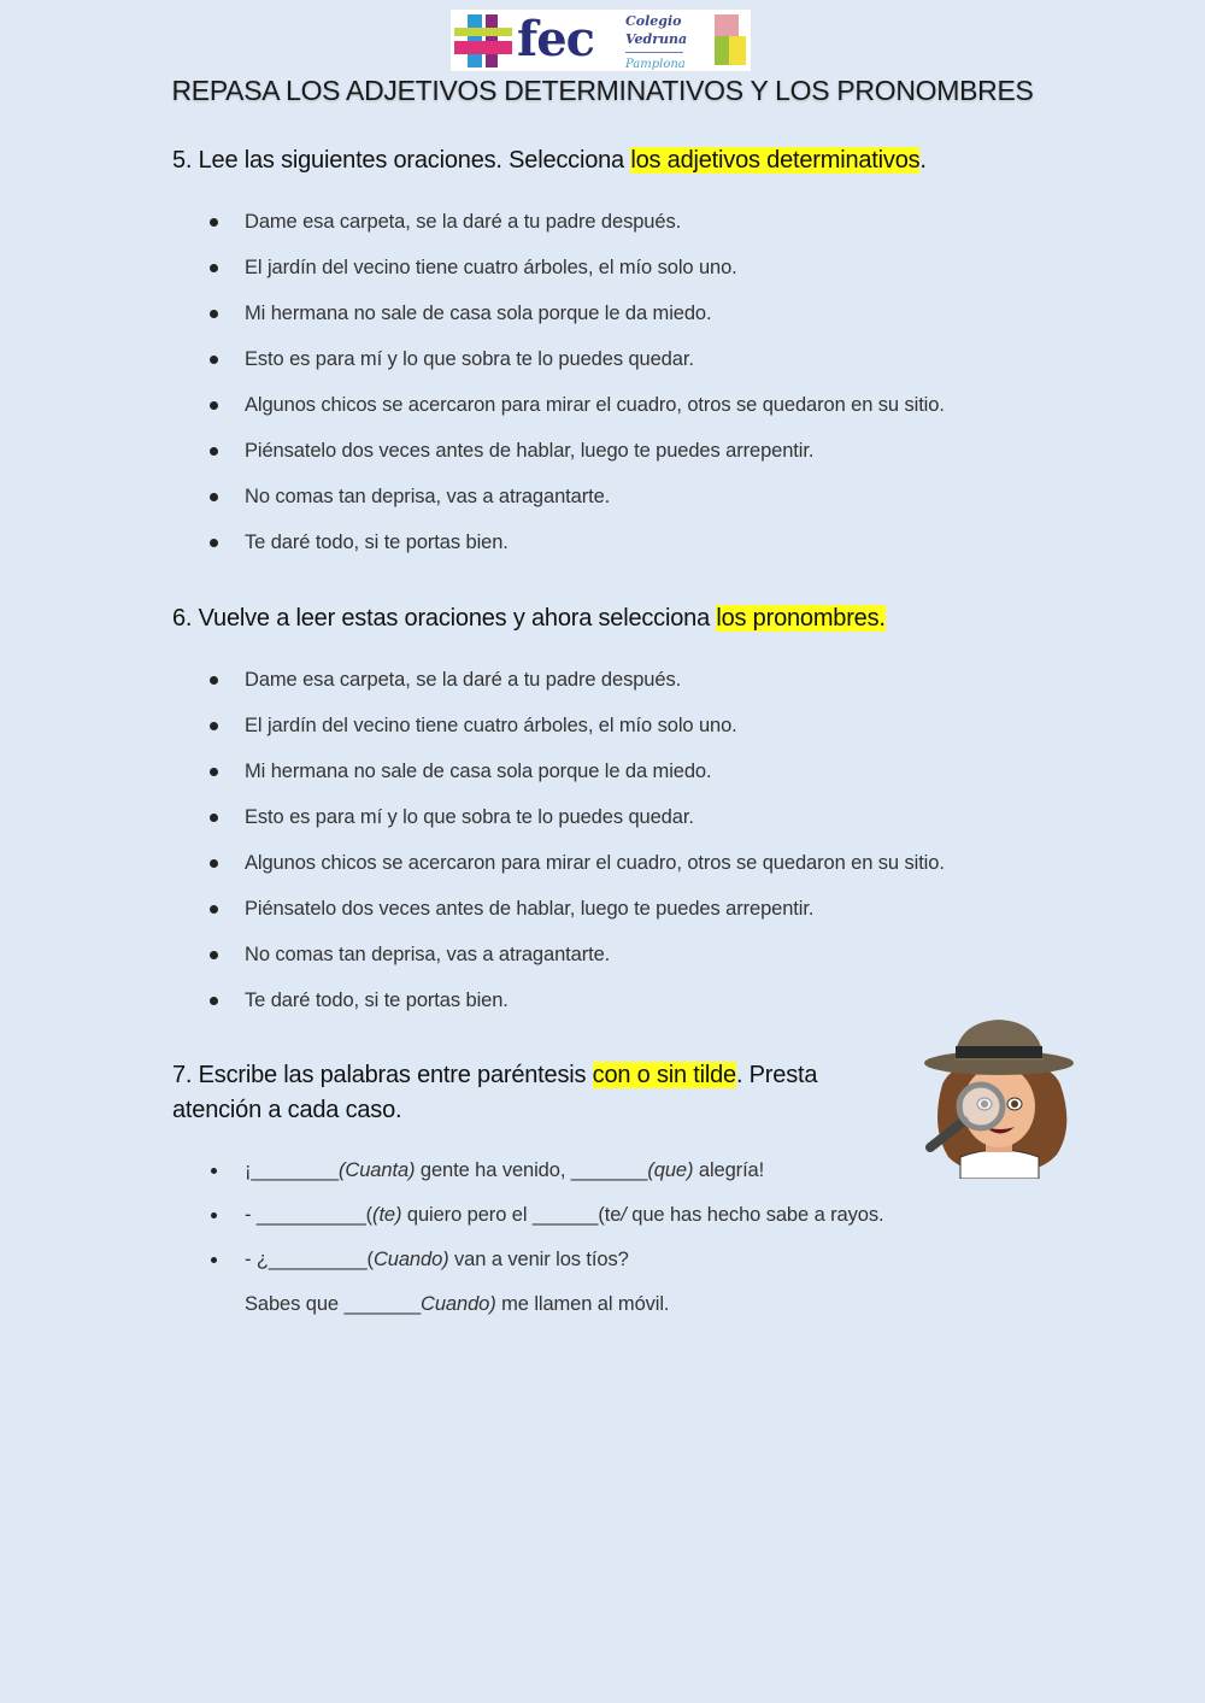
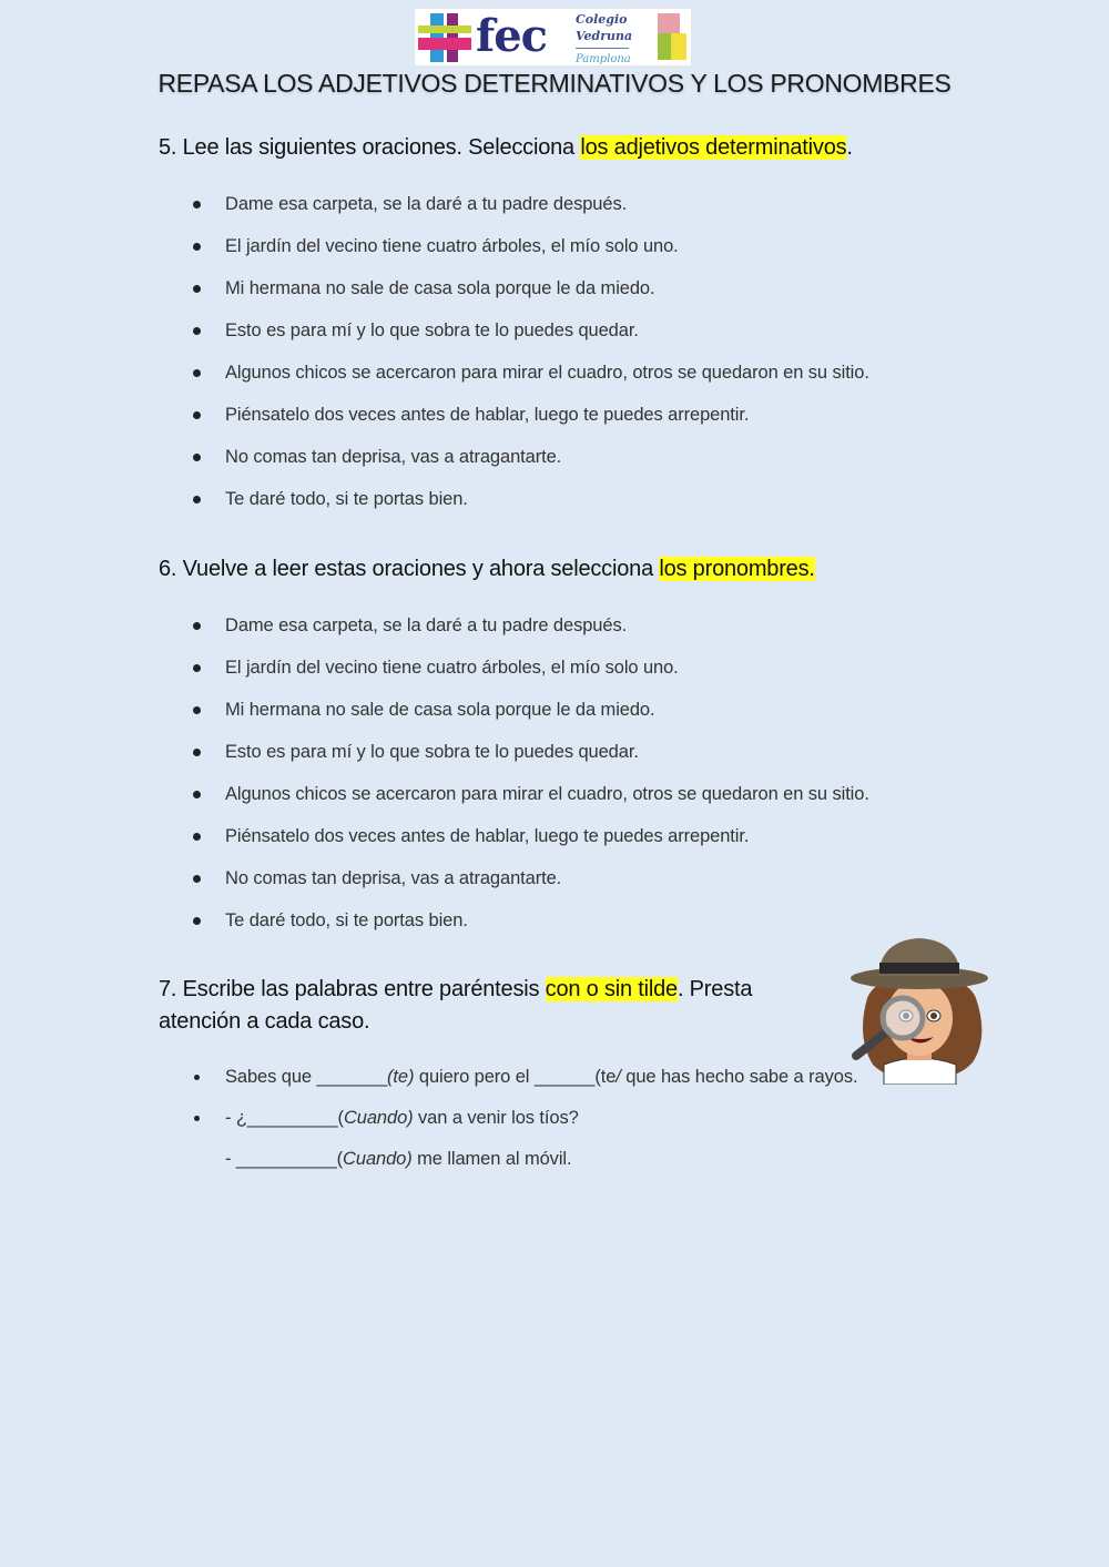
  fec
  Colegio
  Vedruna
  Pamplona
  REPASA LOS ADJETIVOS DETERMINATIVOS Y LOS PRONOMBRES
  5. Lee las siguientes oraciones. Selecciona los adjetivos determinativos.
  Dame esa carpeta, se la daré a tu padre después.
  El jardín del vecino tiene cuatro árboles, el mío solo uno.
  Mi hermana no sale de casa sola porque le da miedo.
  Esto es para mí y lo que sobra te lo puedes quedar.
  Algunos chicos se acercaron para mirar el cuadro, otros se quedaron en su sitio.
  Piénsatelo dos veces antes de hablar, luego te puedes arrepentir.
  No comas tan deprisa, vas a atragantarte.
  Te daré todo, si te portas bien.
  6. Vuelve a leer estas oraciones y ahora selecciona los pronombres.
  Dame esa carpeta, se la daré a tu padre después.
  El jardín del vecino tiene cuatro árboles, el mío solo uno.
  Mi hermana no sale de casa sola porque le da miedo.
  Esto es para mí y lo que sobra te lo puedes quedar.
  Algunos chicos se acercaron para mirar el cuadro, otros se quedaron en su sitio.
  Piénsatelo dos veces antes de hablar, luego te puedes arrepentir.
  No comas tan deprisa, vas a atragantarte.
  Te daré todo, si te portas bien.
  7. Escribe las palabras entre paréntesis con o sin tilde. Presta
  atención a cada caso.
- ¡________(Cuanta) gente ha venido, _______(que) alegría!
- - __________((te) quiero pero el ______(te/ que has hecho sabe a rayos.
+ Sabes que _______(te) quiero pero el ______(te/ que has hecho sabe a rayos.
  - ¿_________(Cuando) van a venir los tíos?
- Sabes que _______Cuando) me llamen al móvil.
+ - __________(Cuando) me llamen al móvil.
